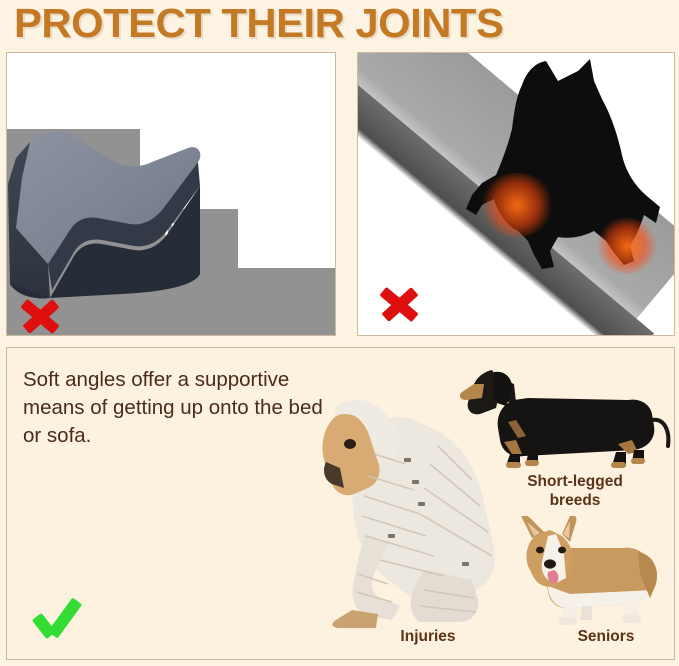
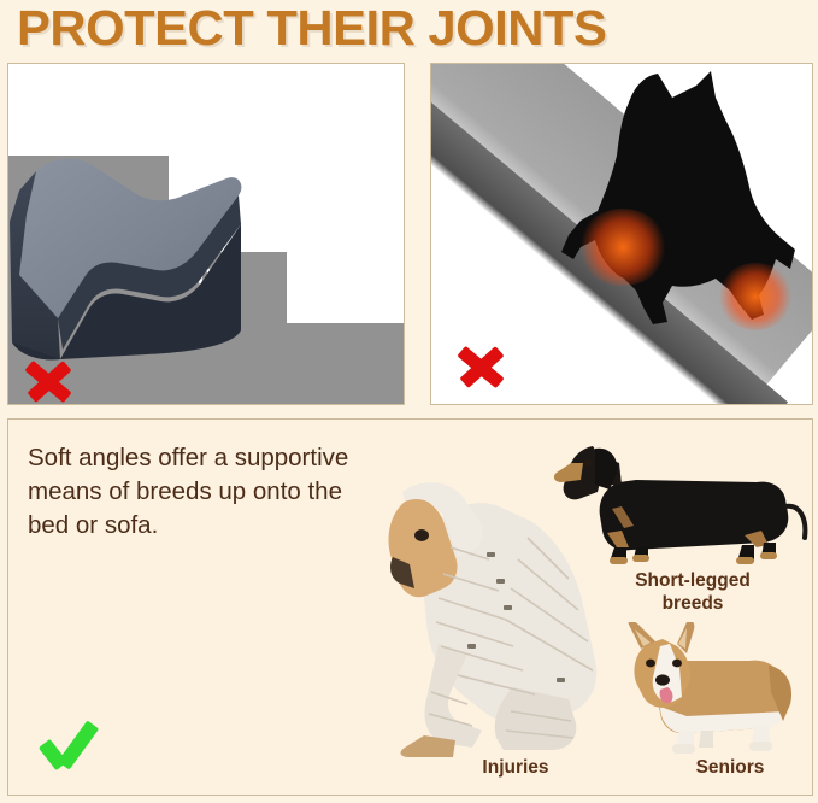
  PROTECT THEIR JOINTS
- Soft angles offer a supportive means of getting up onto the bed or sofa.
+ Soft angles offer a supportive means of breeds up onto the bed or sofa.
  Short-legged
  breeds
  Injuries
  Seniors
